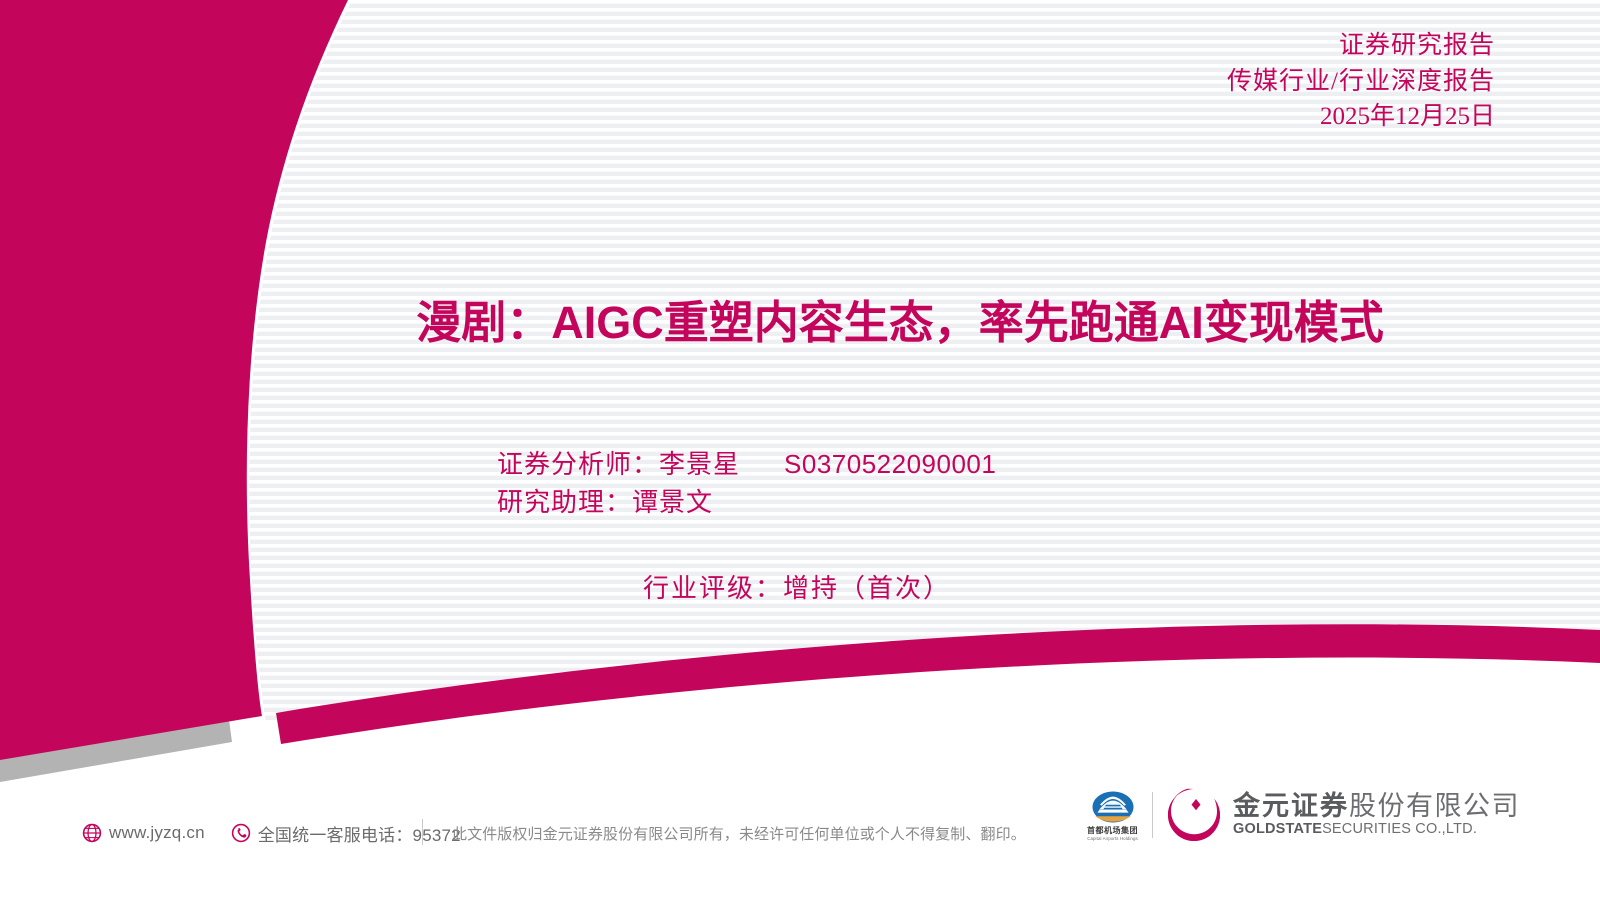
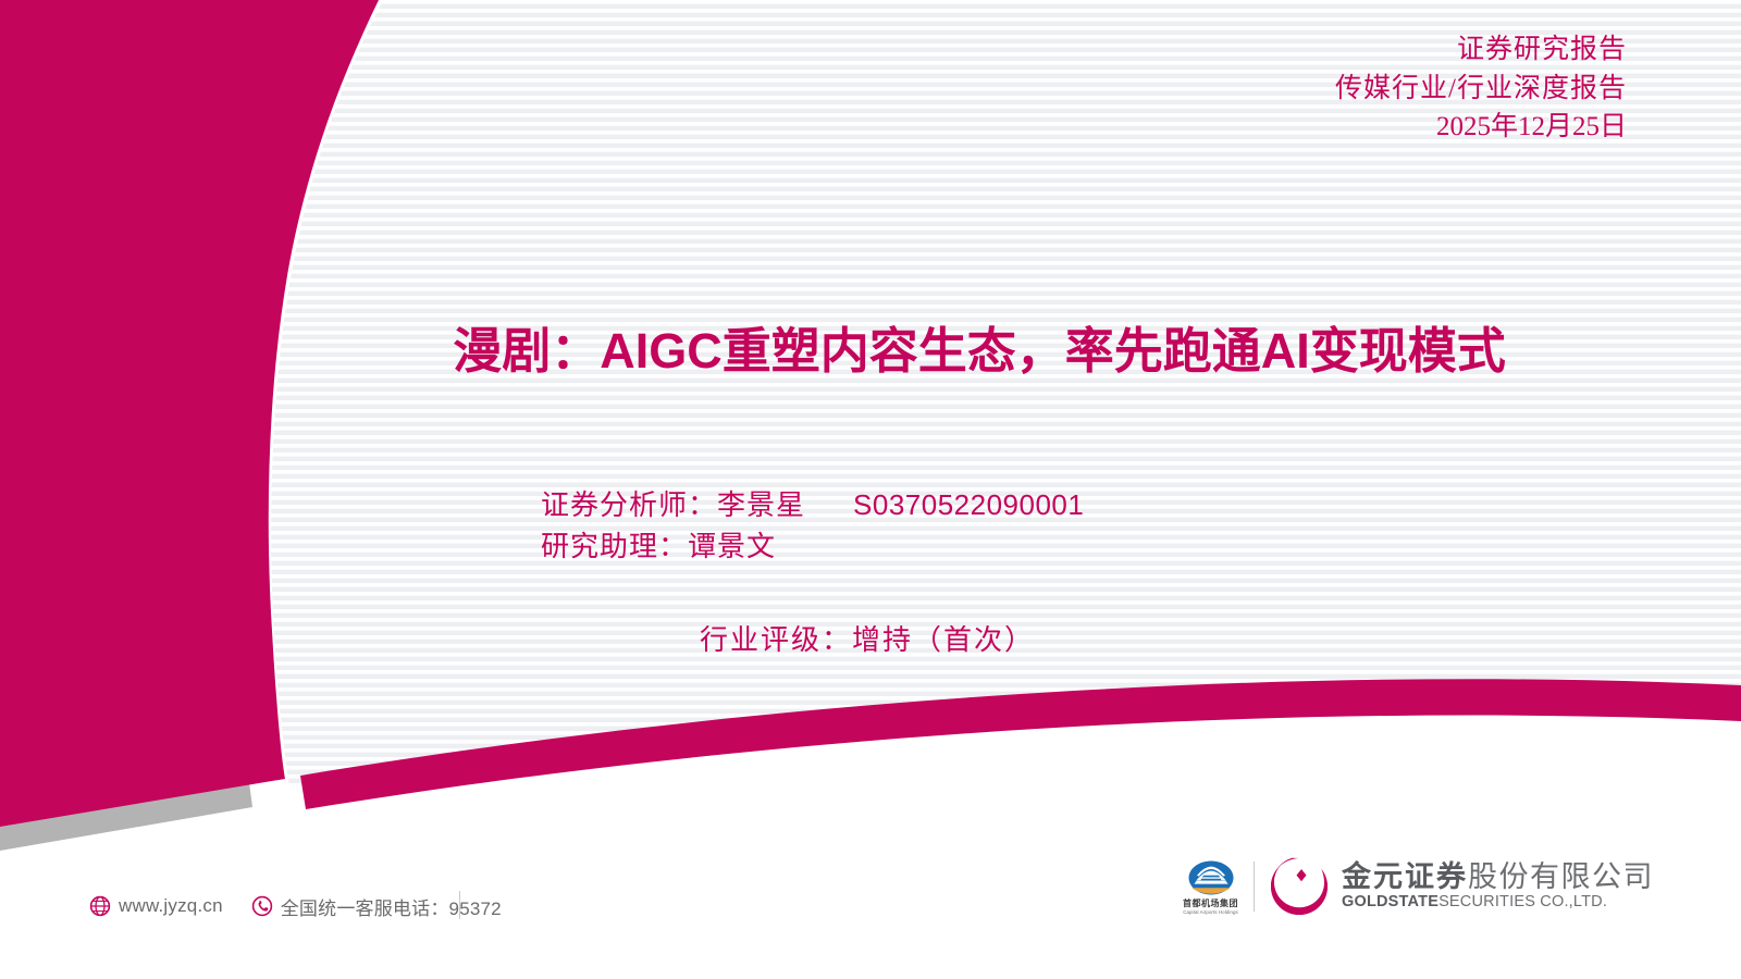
  证券研究报告
  传媒行业/行业深度报告
  2025年12月25日
  漫剧：AIGC重塑内容生态，率先跑通AI变现模式
  证券分析师：李景星 S0370522090001
  研究助理：谭景文
  行业评级：增持（首次）
  www.jyzq.cn
  全国统一客服电话：95372
- 此文件版权归金元证券股份有限公司所有，未经许可任何单位或个人不得复制、翻印。
  首都机场集团
  金元证券股份有限公司
  GOLDSTATESECURITIES CO.,LTD.
